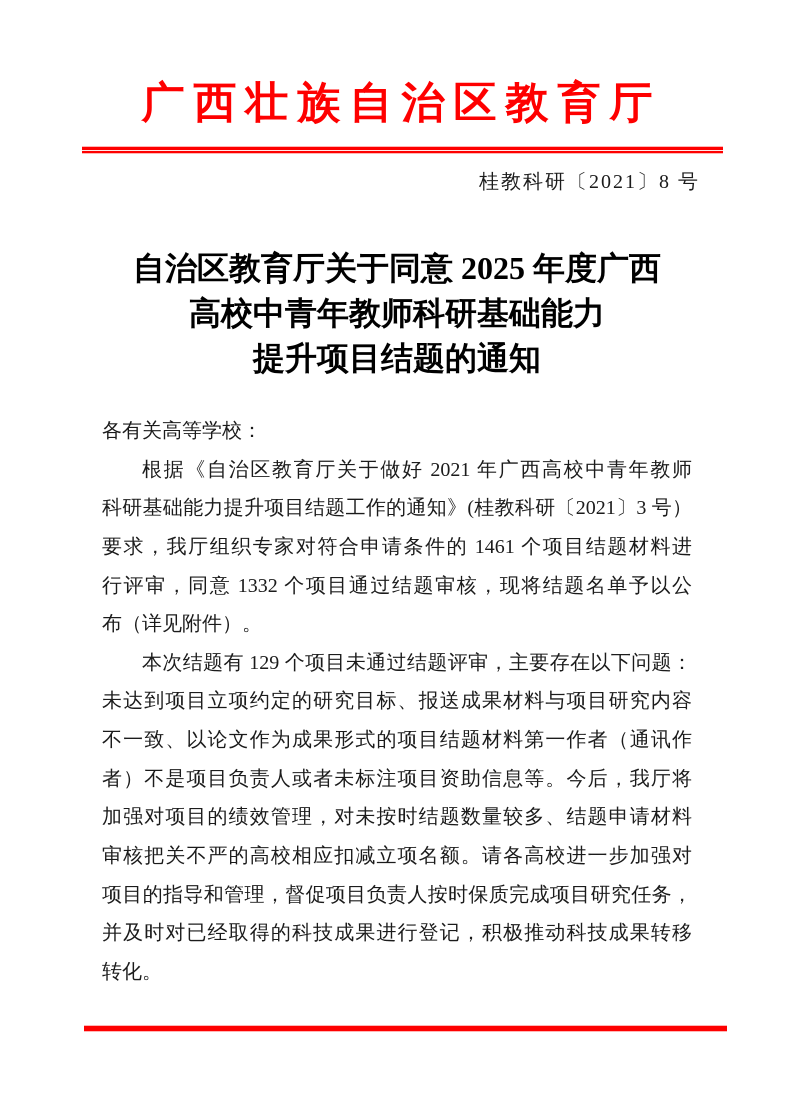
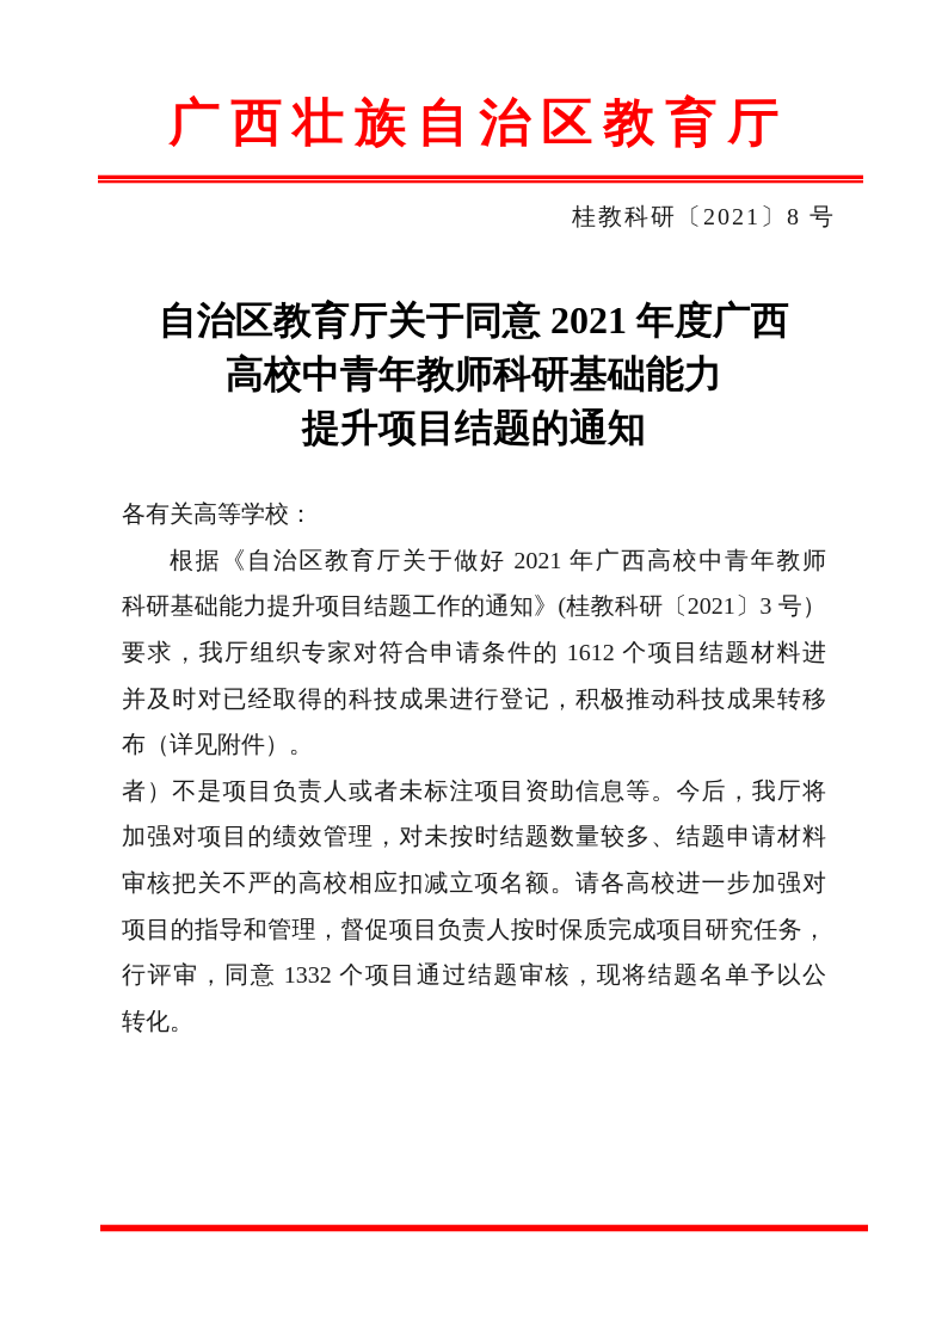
  广西壮族自治区教育厅
  桂教科研〔2021〕8 号
- 自治区教育厅关于同意 2025 年度广西
+ 自治区教育厅关于同意 2021 年度广西
  高校中青年教师科研基础能力
  提升项目结题的通知
  各有关高等学校：
  根据《自治区教育厅关于做好 2021 年广西高校中青年教师
  科研基础能力提升项目结题工作的通知》(桂教科研〔2021〕3 号）
- 要求，我厅组织专家对符合申请条件的 1461 个项目结题材料进
+ 要求，我厅组织专家对符合申请条件的 1612 个项目结题材料进
- 行评审，同意 1332 个项目通过结题审核，现将结题名单予以公
+ 并及时对已经取得的科技成果进行登记，积极推动科技成果转移
  布（详见附件）。
- 本次结题有 129 个项目未通过结题评审，主要存在以下问题：
- 未达到项目立项约定的研究目标、报送成果材料与项目研究内容
- 不一致、以论文作为成果形式的项目结题材料第一作者（通讯作
  者）不是项目负责人或者未标注项目资助信息等。今后，我厅将
  加强对项目的绩效管理，对未按时结题数量较多、结题申请材料
  审核把关不严的高校相应扣减立项名额。请各高校进一步加强对
  项目的指导和管理，督促项目负责人按时保质完成项目研究任务，
- 并及时对已经取得的科技成果进行登记，积极推动科技成果转移
+ 行评审，同意 1332 个项目通过结题审核，现将结题名单予以公
  转化。
